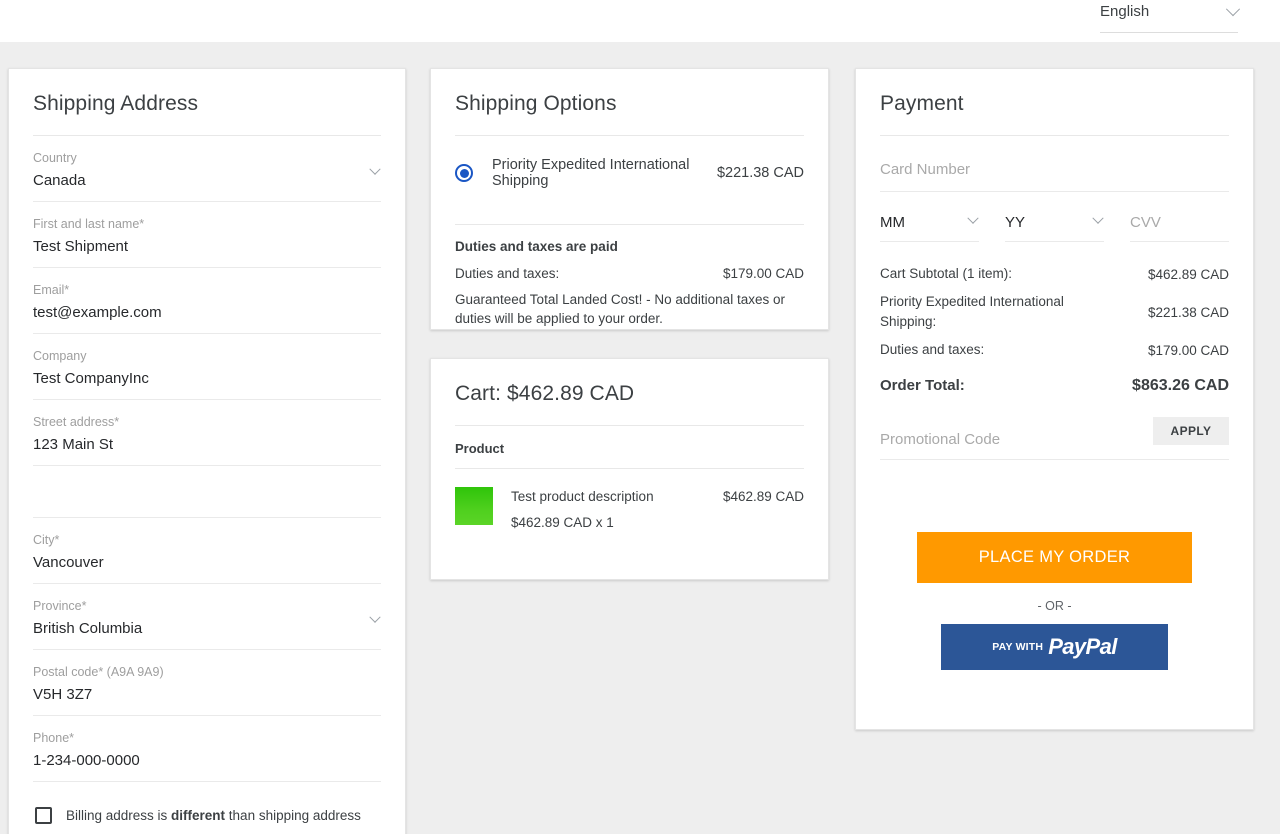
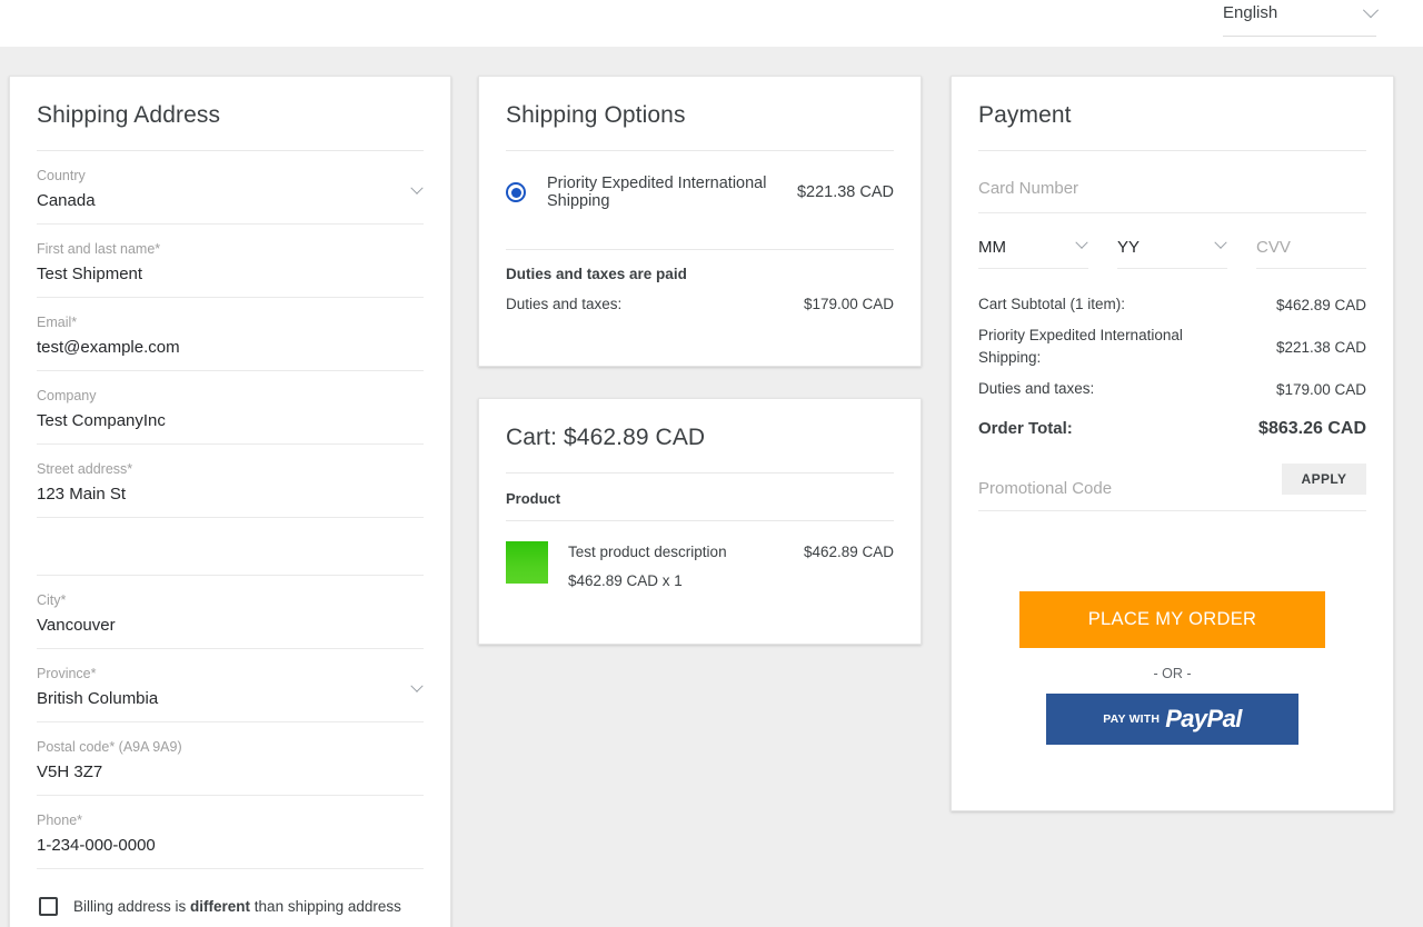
  English
  Shipping Address
  Country
  Canada
  First and last name*
  Test Shipment
  Email*
  test@example.com
  Company
  Test CompanyInc
  Street address*
  123 Main St
  City*
  Vancouver
  Province*
  British Columbia
  Postal code* (A9A 9A9)
  V5H 3Z7
  Phone*
  1-234-000-0000
  Billing address is different than shipping address
  Shipping Options
  Priority Expedited International Shipping
  $221.38 CAD
  Duties and taxes are paid
  Duties and taxes:
  $179.00 CAD
- Guaranteed Total Landed Cost! - No additional taxes or duties will be applied to your order.
  Cart: $462.89 CAD
  Product
  Test product description
  $462.89 CAD x 1
  $462.89 CAD
  Payment
  Card Number
  MM
  YY
  CVV
  Cart Subtotal (1 item):
  $462.89 CAD
  Priority Expedited International Shipping:
  $221.38 CAD
  Duties and taxes:
  $179.00 CAD
  Order Total:
  $863.26 CAD
  Promotional Code
  APPLY
  PLACE MY ORDER
  - OR -
  PAY WITH
  PayPal
